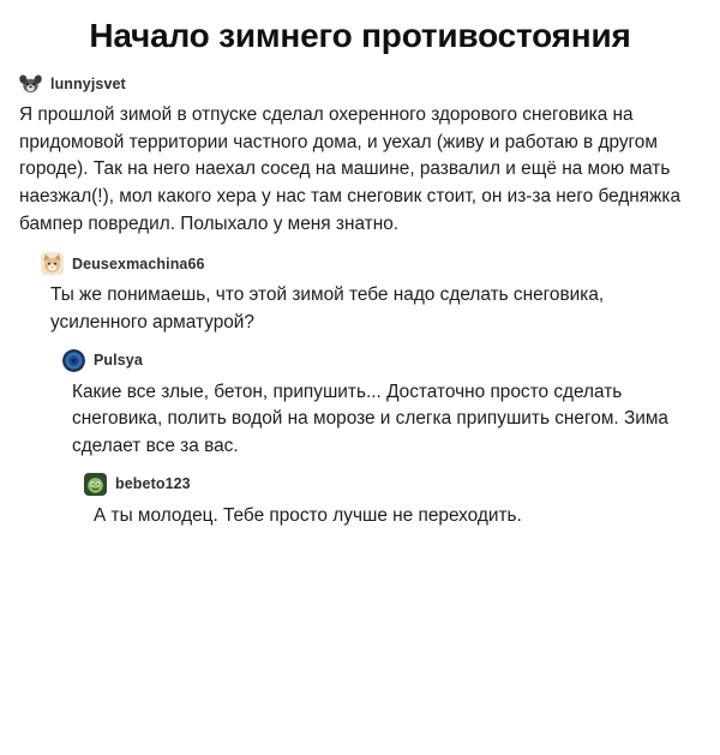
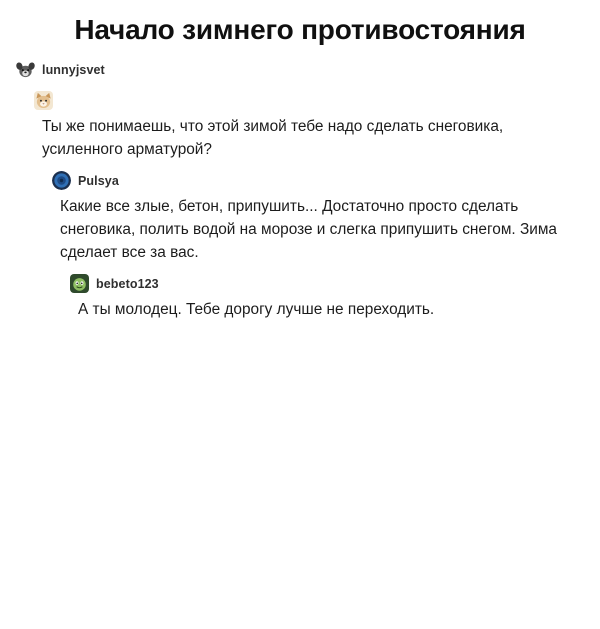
  Начало зимнего противостояния
  lunnyjsvet
- Я прошлой зимой в отпуске сделал охеренного здорового снеговика на придомовой территории частного дома, и уехал (живу и работаю в другом городе). Так на него наехал сосед на машине, развалил и ещё на мою мать наезжал(!), мол какого хера у нас там снеговик стоит, он из-за него бедняжка бампер повредил. Полыхало у меня знатно.
- Deusexmachina66
  Ты же понимаешь, что этой зимой тебе надо сделать снеговика, усиленного арматурой?
  Pulsya
  Какие все злые, бетон, припушить... Достаточно просто сделать снеговика, полить водой на морозе и слегка припушить снегом. Зима сделает все за вас.
  bebeto123
- А ты молодец. Тебе просто лучше не переходить.
+ А ты молодец. Тебе дорогу лучше не переходить.
